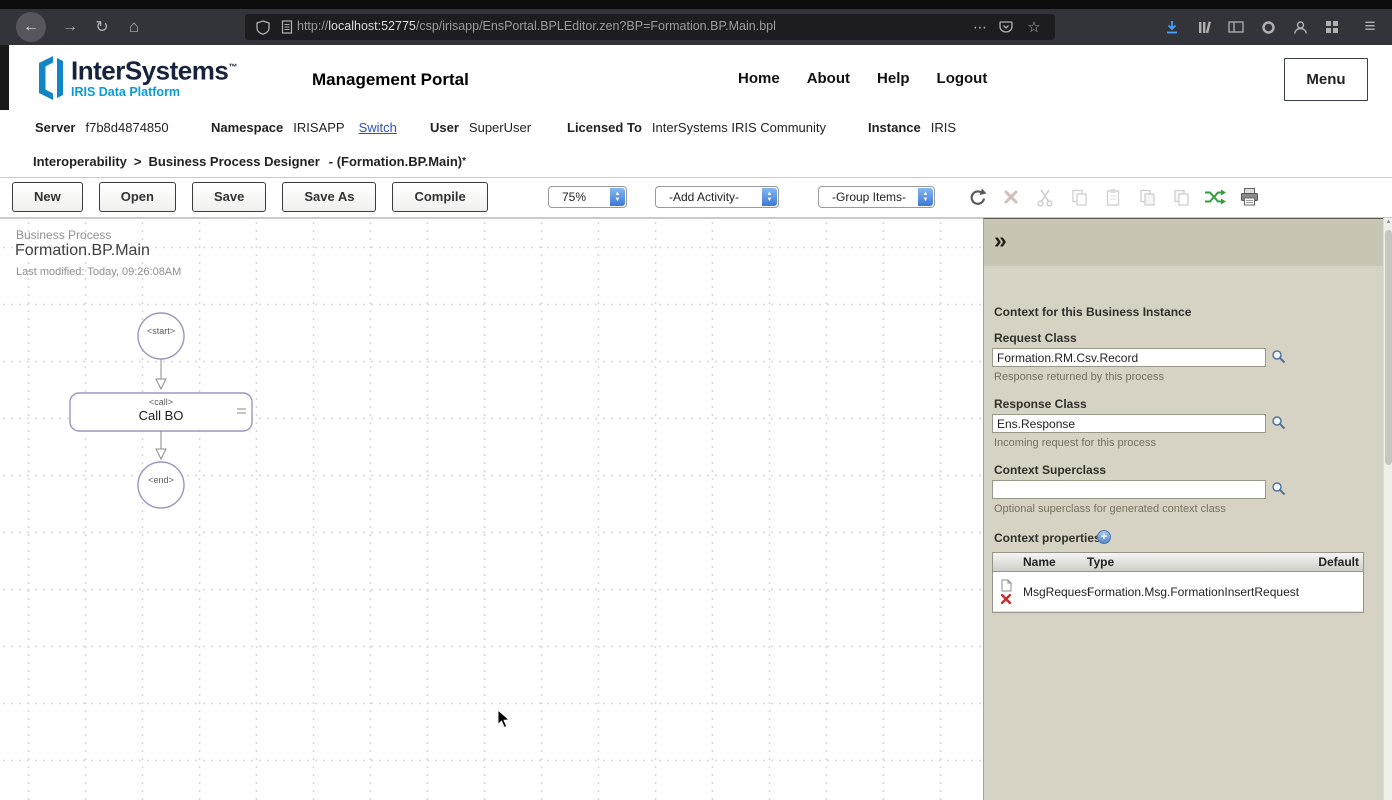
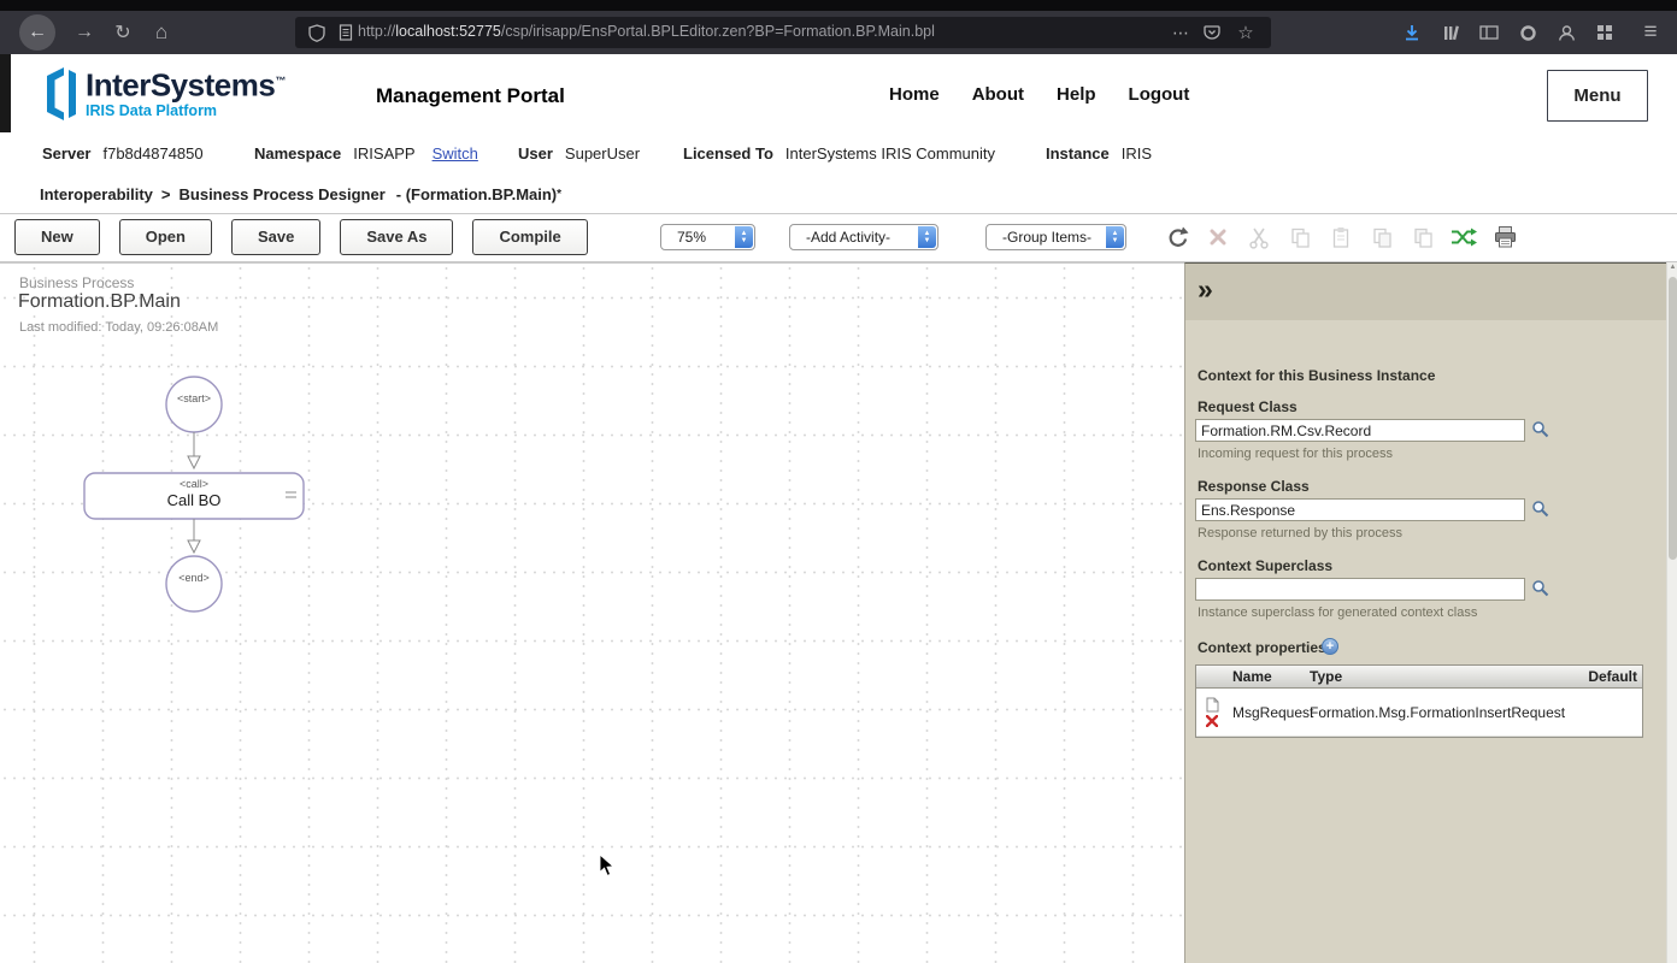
  ←
  →
  ↻
  ⌂
  http://localhost:52775/csp/irisapp/EnsPortal.BPLEditor.zen?BP=Formation.BP.Main.bpl
  ⋯
  ☆
  ≡
  InterSystems™
  IRIS Data Platform
  Management Portal
  Home
  About
  Help
  Logout
  Menu
  Server f7b8d4874850
  Namespace IRISAPP Switch
  User SuperUser
  Licensed To InterSystems IRIS Community
  Instance IRIS
  Interoperability
  >
  Business Process Designer
  - (Formation.BP.Main)
  *
  New
  Open
  Save
  Save As
  Compile
  75%
  -Add Activity-
  -Group Items-
  Business Process
  Formation.BP.Main
  Last modified: Today, 09:26:08AM
  <start>
  <call>
  Call BO
  <end>
  »
  Context for this Business Instance
  Request Class
  Formation.RM.Csv.Record
- Response returned by this process
+ Incoming request for this process
  Response Class
  Ens.Response
- Incoming request for this process
+ Response returned by this process
  Context Superclass
- Optional superclass for generated context class
+ Instance superclass for generated context class
  Context propertie
  +
  Name
  Type
  Default
  MsgRequest
  Formation.Msg.FormationInsertRequest
